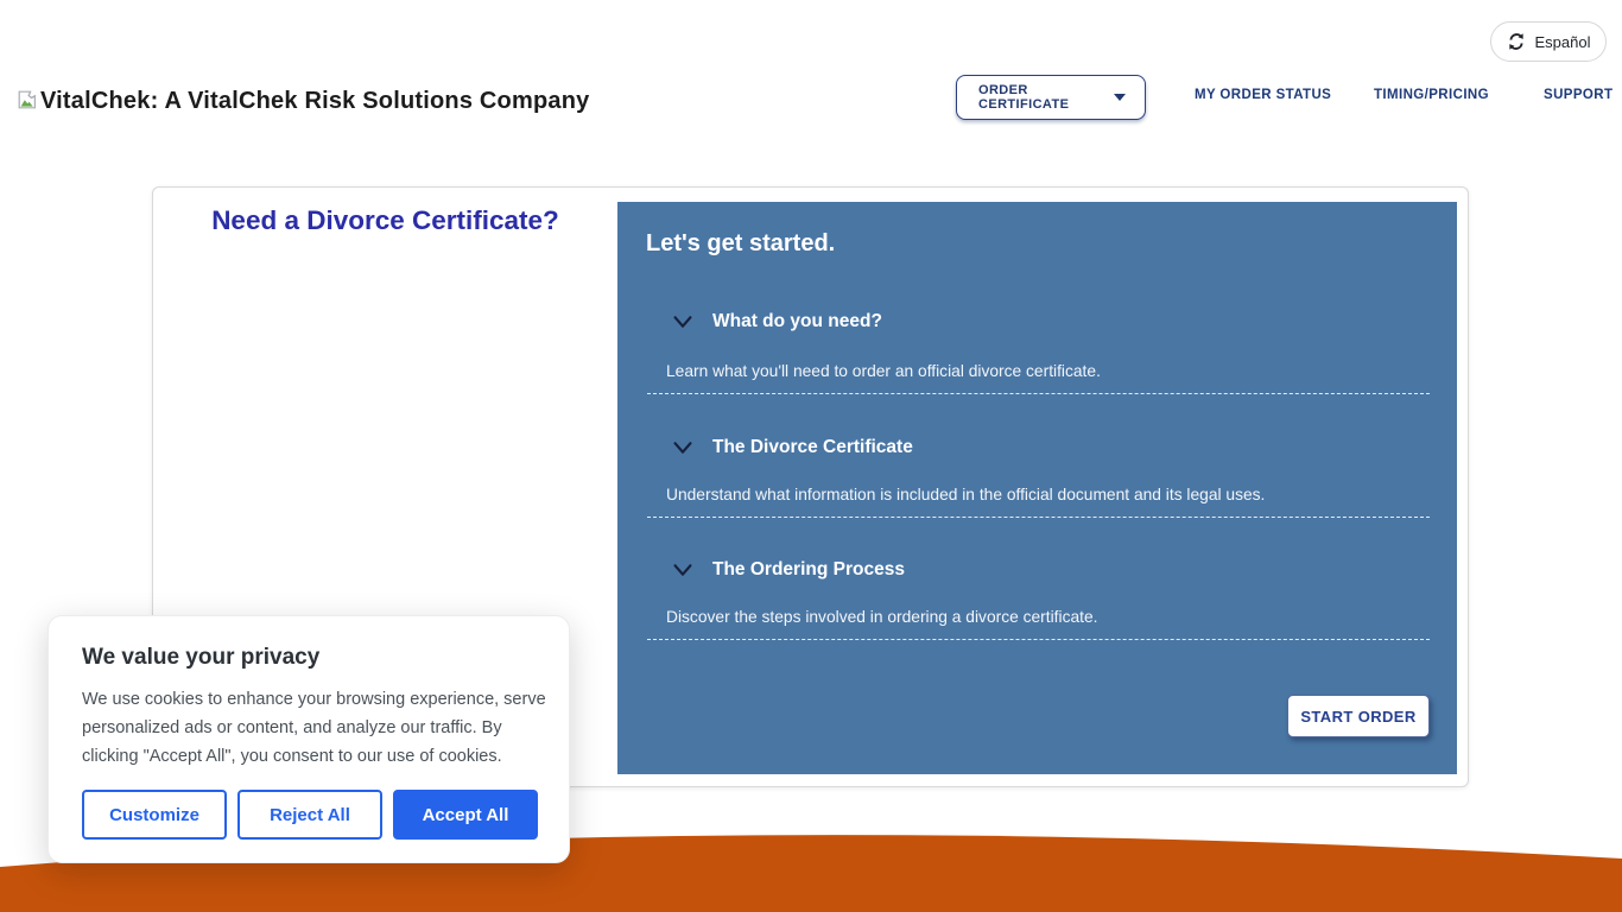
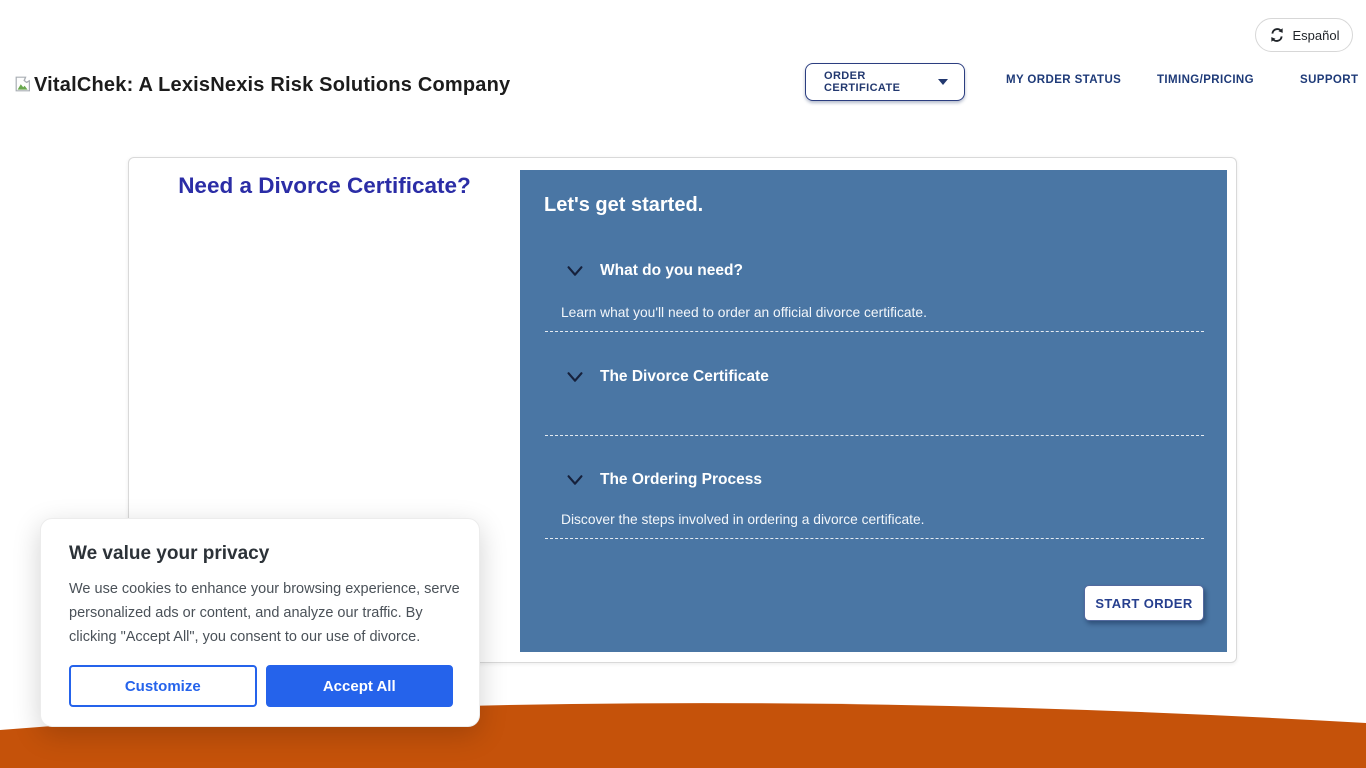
- VitalChek: A VitalChek Risk Solutions Company
+ VitalChek: A LexisNexis Risk Solutions Company
  Español
  ORDER CERTIFICATE
  MY ORDER STATUS
  TIMING/PRICING
  SUPPORT
  Need a Divorce Certificate?
  Let's get started.
  What do you need?
  Learn what you'll need to order an official divorce certificate.
  The Divorce Certificate
- Understand what information is included in the official document and its legal uses.
  The Ordering Process
  Discover the steps involved in ordering a divorce certificate.
  START ORDER
  We value your privacy
- We use cookies to enhance your browsing experience, serve personalized ads or content, and analyze our traffic. By clicking "Accept All", you consent to our use of cookies.
+ We use cookies to enhance your browsing experience, serve personalized ads or content, and analyze our traffic. By clicking "Accept All", you consent to our use of divorce.
  Customize
- Reject All
  Accept All
